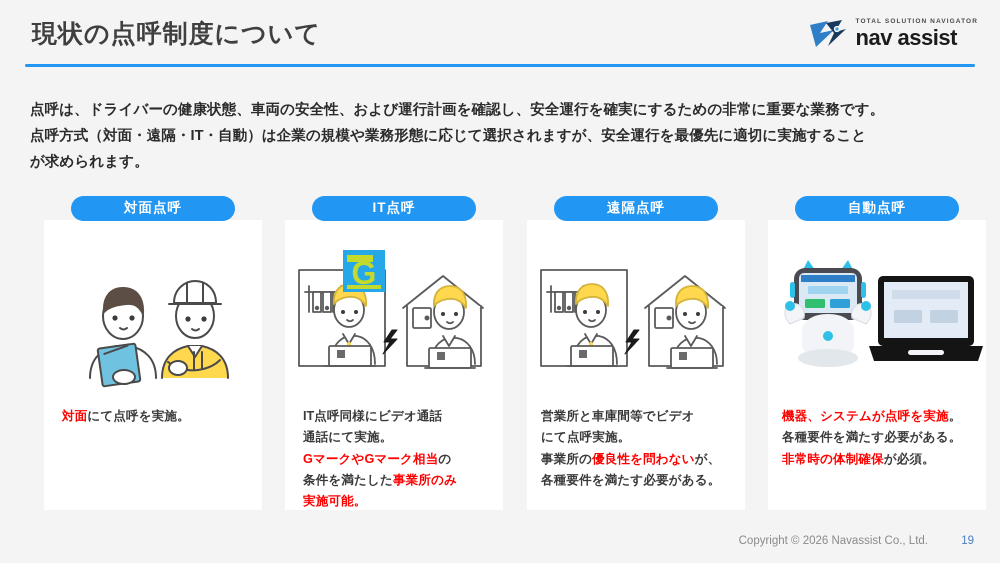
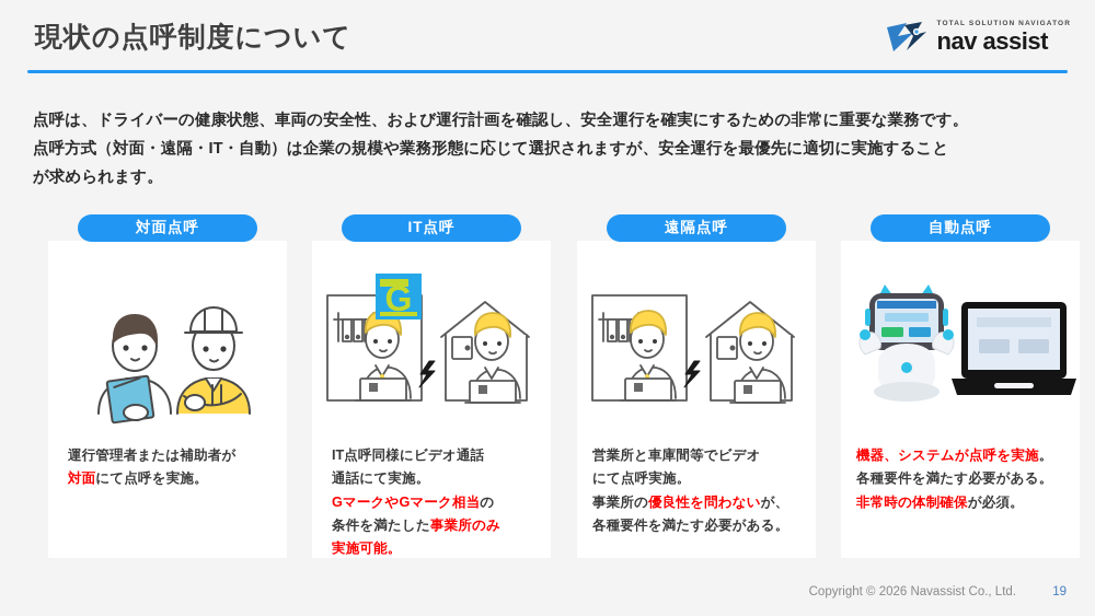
  現状の点呼制度について
  nav assist
  点呼は、ドライバーの健康状態、車両の安全性、および運行計画を確認し、安全運行を確実にするための非常に重要な業務です。
  点呼方式（対面・遠隔・IT・自動）は企業の規模や業務形態に応じて選択されますが、安全運行を最優先に適切に実施すること
  が求められます。
  対面点呼
+ 運行管理者または補助者が
  対面にて点呼を実施。
  IT点呼
  G
  IT点呼同様にビデオ通話
  通話にて実施。
  GマークやGマーク相当の
  条件を満たした事業所のみ
  実施可能。
  遠隔点呼
  営業所と車庫間等でビデオ
  にて点呼実施。
  事業所の優良性を問わないが、
  各種要件を満たす必要がある。
  自動点呼
  機器、システムが点呼を実施。
  各種要件を満たす必要がある。
  非常時の体制確保が必須。
  Copyright © 2026 Navassist Co., Ltd.
  19
